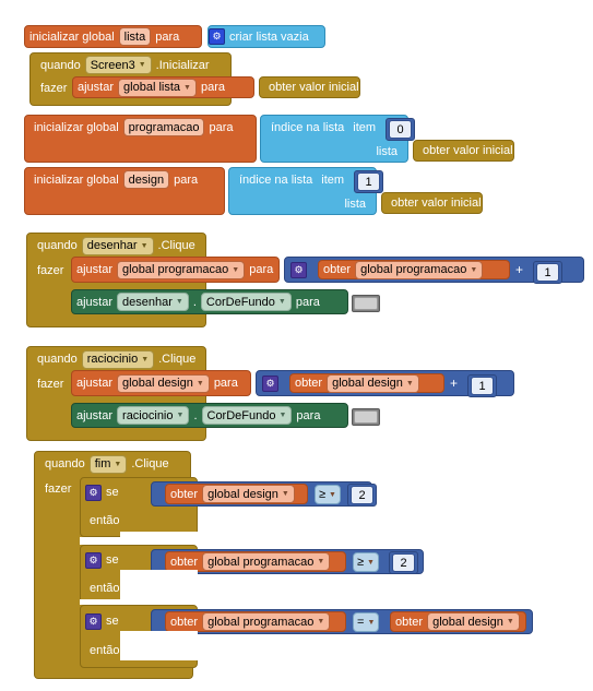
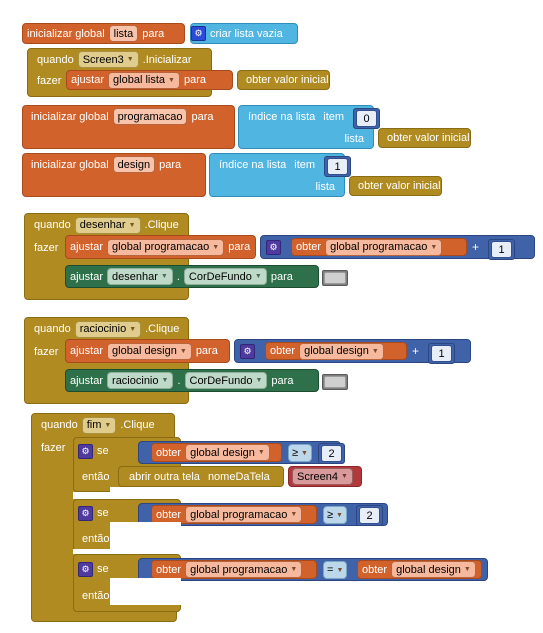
  inicializar global
  lista
  para
  ⚙
  criar lista vazia
  quando
  Screen3
  .Inicializar
  fazer
  ajustar
  global lista
  para
  obter valor inicial
  inicializar global
  programacao
  para
  índice na lista
  item
  lista
  0
  obter valor inicial
  inicializar global
  design
  para
  índice na lista
  item
  lista
  1
  obter valor inicial
  quando
  desenhar
  .Clique
  fazer
  ajustar
  global programacao
  para
  ⚙
  obter
  global programacao
  +
  1
  ajustar
  desenhar
  .
  CorDeFundo
  para
  quando
  raciocinio
  .Clique
  fazer
  ajustar
  global design
  para
  ⚙
  obter
  global design
  +
  1
  ajustar
  raciocinio
  .
  CorDeFundo
  para
  quando
  fim
  .Clique
  fazer
  ⚙
  se
  então
  obter
  global design
  ≥
  2
+ abrir outra tela
+ nomeDaTela
+ Screen4
  ⚙
  se
  então
  obter
  global programacao
  ≥
  2
  ⚙
  se
  então
  obter
  global programacao
  =
  obter
  global design
